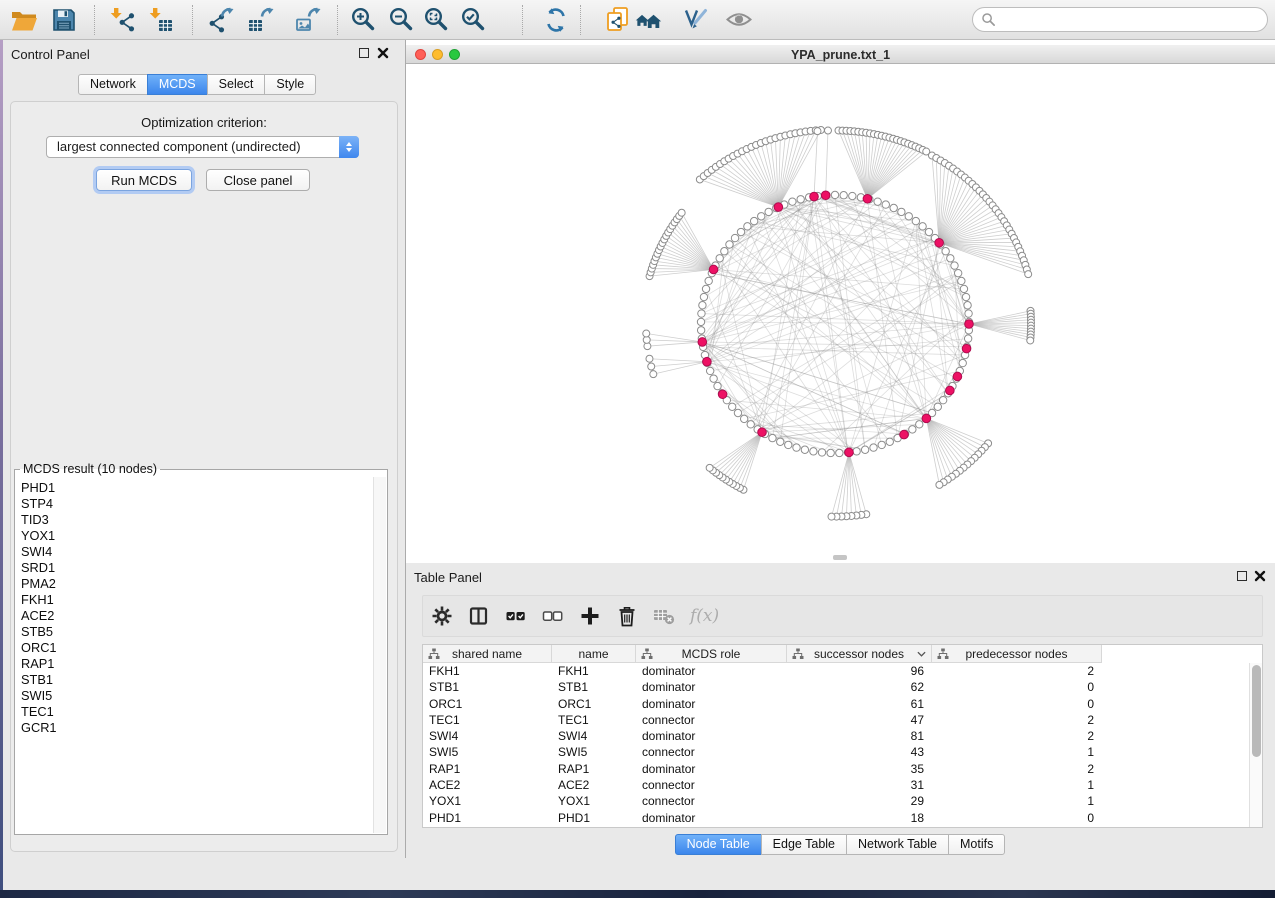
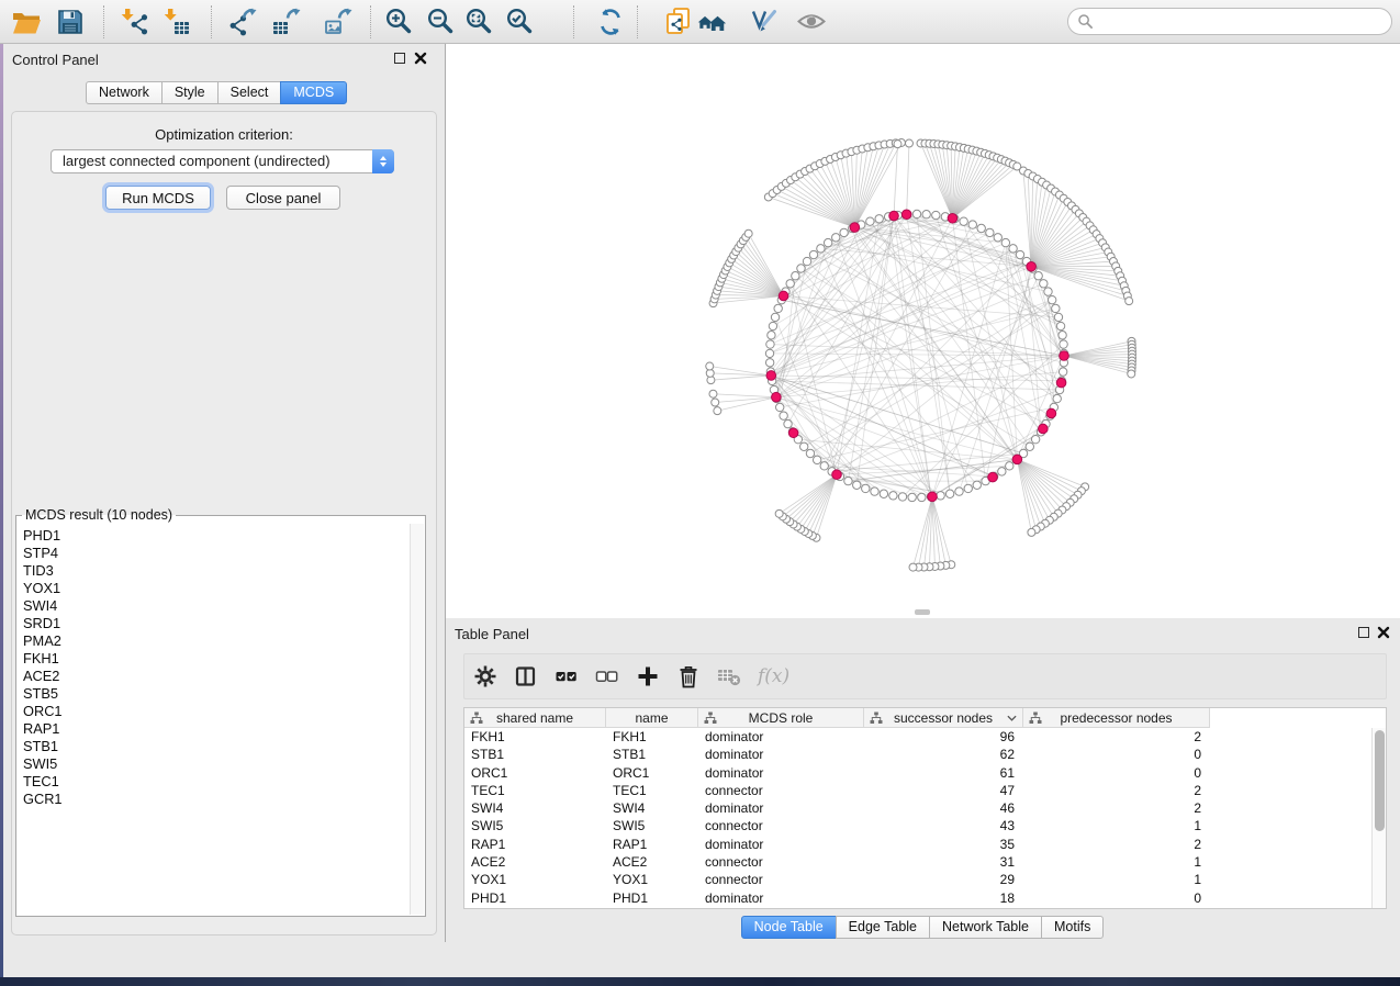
  Control Panel
  Network
- MCDS
+ Style
  Select
- Style
+ MCDS
  Optimization criterion:
  largest connected component (undirected)
  Run MCDS
  Close panel
  MCDS result (10 nodes)
  PHD1
  STP4
  TID3
  YOX1
  SWI4
  SRD1
  PMA2
  FKH1
  ACE2
  STB5
  ORC1
  RAP1
  STB1
  SWI5
  TEC1
  GCR1
- YPA_prune.txt_1
  Table Panel
  f(x)
  shared name
  name
  MCDS role
  successor nodes
  predecessor nodes
  FKH1
  FKH1
  dominator
  96
  2
  STB1
  STB1
  dominator
  62
  0
  ORC1
  ORC1
  dominator
  61
  0
  TEC1
  TEC1
  connector
  47
  2
  SWI4
  SWI4
  dominator
- 81
+ 46
  2
  SWI5
  SWI5
  connector
  43
  1
  RAP1
  RAP1
  dominator
  35
  2
  ACE2
  ACE2
  connector
  31
  1
  YOX1
  YOX1
  connector
  29
  1
  PHD1
  PHD1
  dominator
  18
  0
  Node Table
  Edge Table
  Network Table
  Motifs
